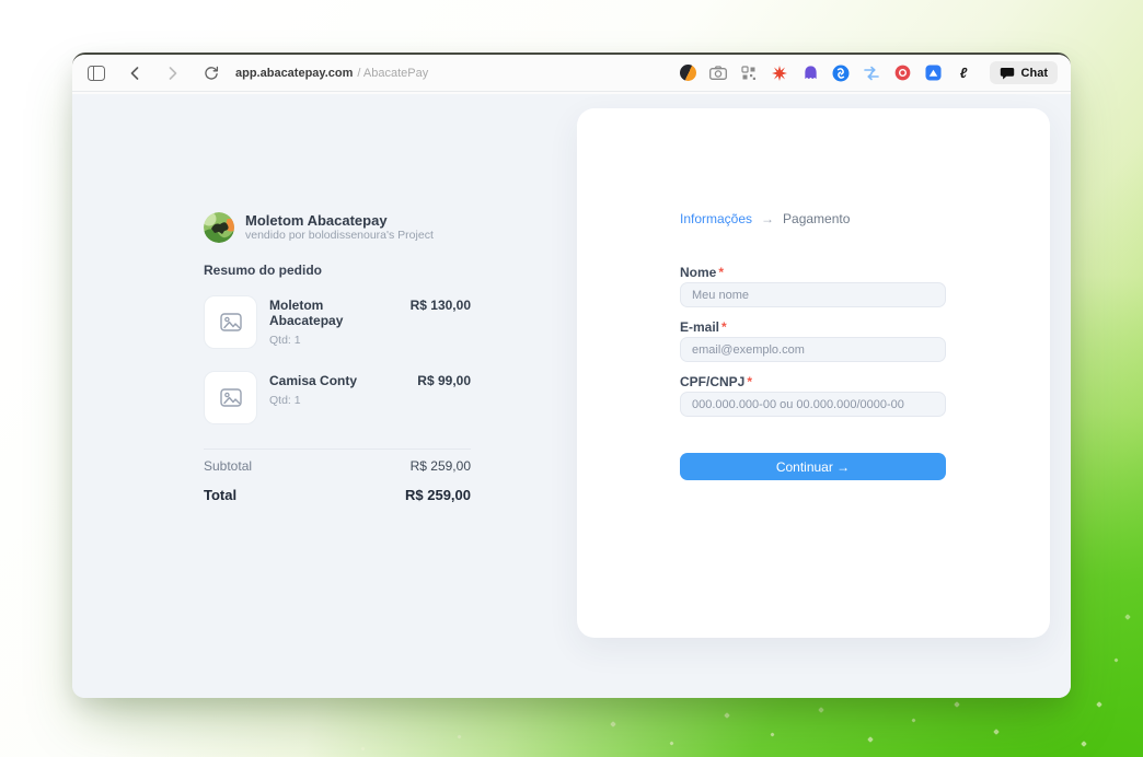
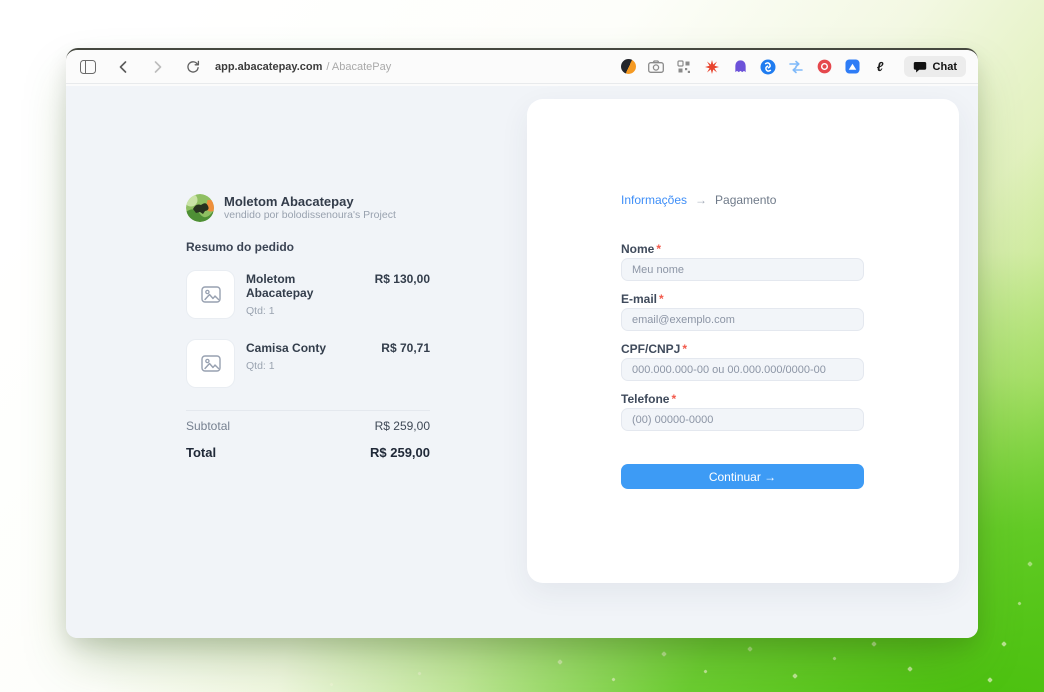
  app.abacatepay.com
  / AbacatePay
  ℓ
  Chat
  Moletom Abacatepay
  vendido por bolodissenoura's Project
  Resumo do pedido
  Moletom Abacatepay
  Qtd: 1
  R$ 130,00
  Camisa Conty
  Qtd: 1
- R$ 99,00
+ R$ 70,71
  Subtotal
  R$ 259,00
  Total
  R$ 259,00
  Informações
  →
  Pagamento
  Nome *
  Meu nome
  E-mail *
  email@exemplo.com
  CPF/CNPJ *
  000.000.000-00 ou 00.000.000/0000-00
+ Telefone *
+ (00) 00000-0000
  Continuar →
